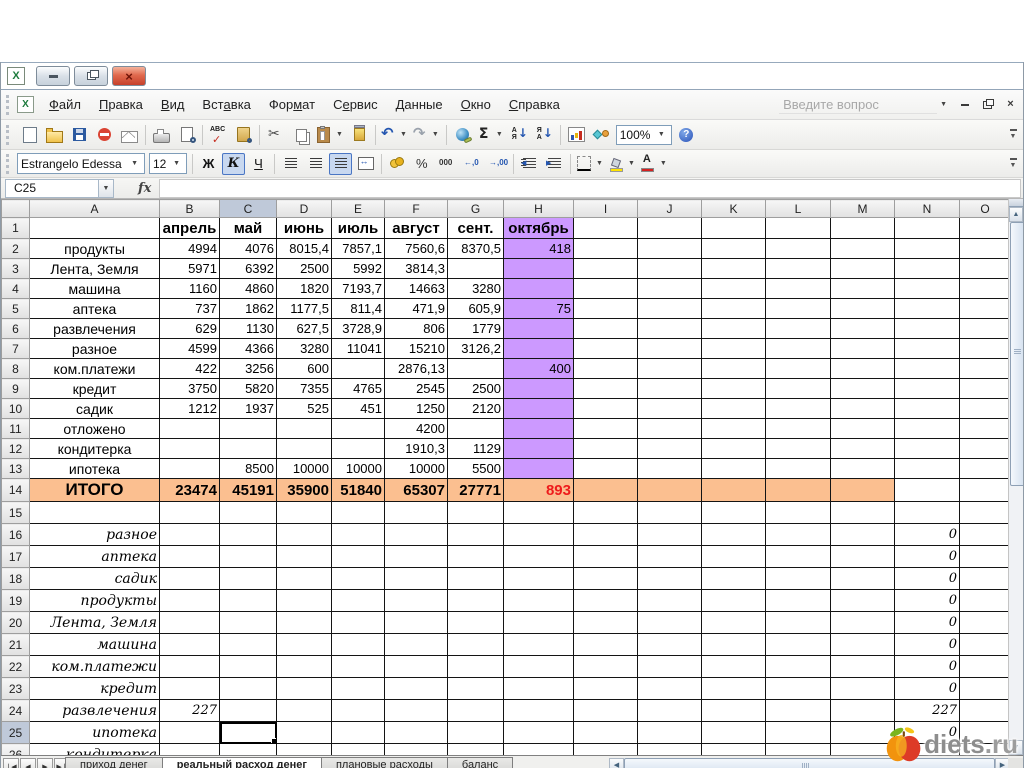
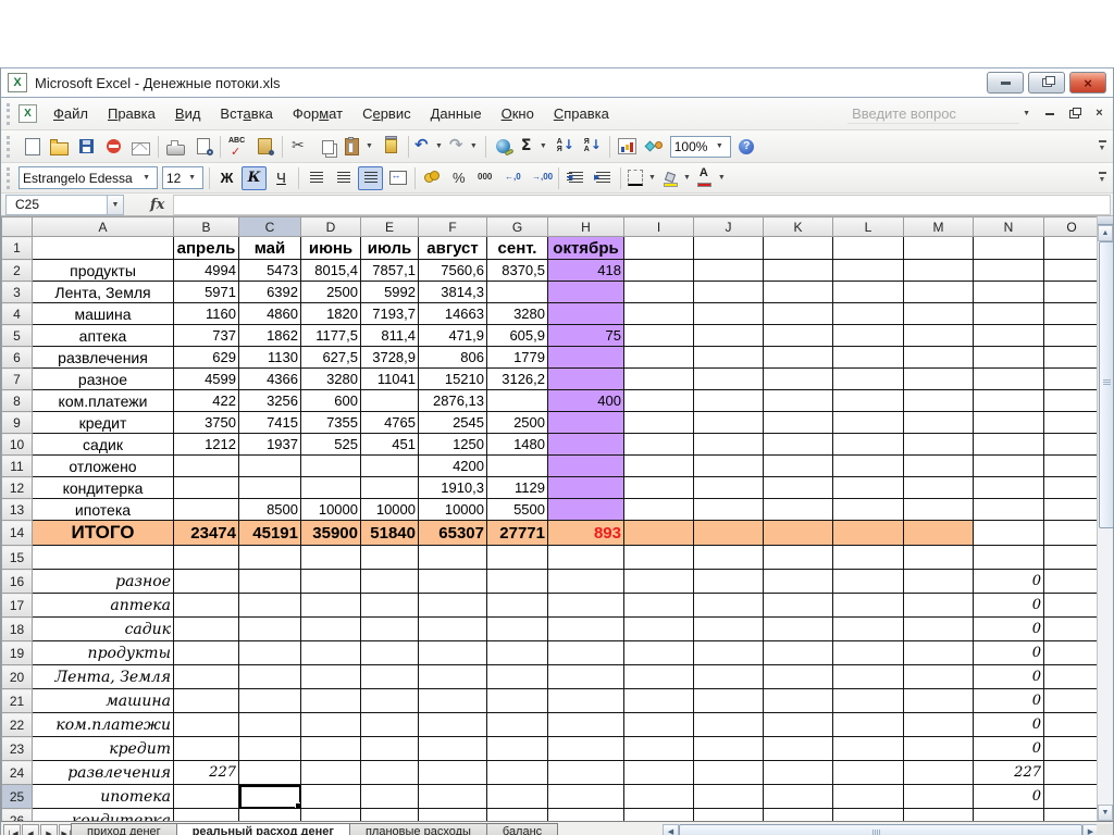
  X
+ Microsoft Excel - Денежные потоки.xls
  ×
  X
  Ф
  айл
  П
  равка
  В
  ид
  Вст
  а
  вка
  Фор
  м
  ат
  С
  е
  рвис
  Д
  анные
  О
  кно
  С
  правка
  Введите вопрос
  ×
  100%
  Estrangelo Edessa
  12
  Ж
  К
  Ч
  C25
  fx
  	A	B	C	D	E	F	G	H	I	J	K	L	M	N	O
  1		апрель	май	июнь	июль	август	сент.	октябрь
- 2	продукты	4994	4076	8015,4	7857,1	7560,6	8370,5	418
+ 2	продукты	4994	5473	8015,4	7857,1	7560,6	8370,5	418
  3	Лента, Земля	5971	6392	2500	5992	3814,3
  4	машина	1160	4860	1820	7193,7	14663	3280
  5	аптека	737	1862	1177,5	811,4	471,9	605,9	75
  6	развлечения	629	1130	627,5	3728,9	806	1779
  7	разное	4599	4366	3280	11041	15210	3126,2
  8	ком.платежи	422	3256	600		2876,13		400
- 9	кредит	3750	5820	7355	4765	2545	2500
+ 9	кредит	3750	7415	7355	4765	2545	2500
- 10	садик	1212	1937	525	451	1250	2120
+ 10	садик	1212	1937	525	451	1250	1480
  11	отложено					4200
  12	кондитерка					1910,3	1129
  13	ипотека		8500	10000	10000	10000	5500
  14	ИТОГО	23474	45191	35900	51840	65307	27771	893
  15
  16	разное													0
  17	аптека													0
  18	садик													0
  19	продукты													0
  20	Лента, Земля													0
  21	машина													0
  22	ком.платежи													0
  23	кредит													0
  24	развлечения	227												227
  25	ипотека													0
  приход денег
  реальный расход денег
  плановые расходы
  баланс
- diets.ru
